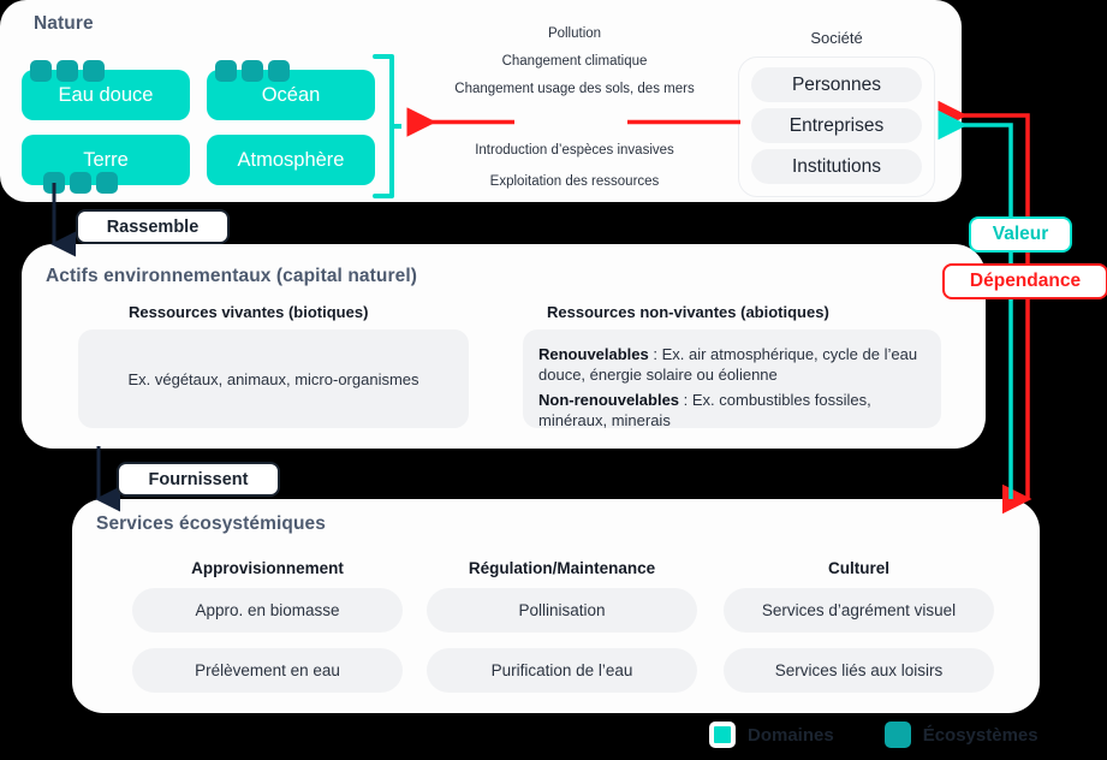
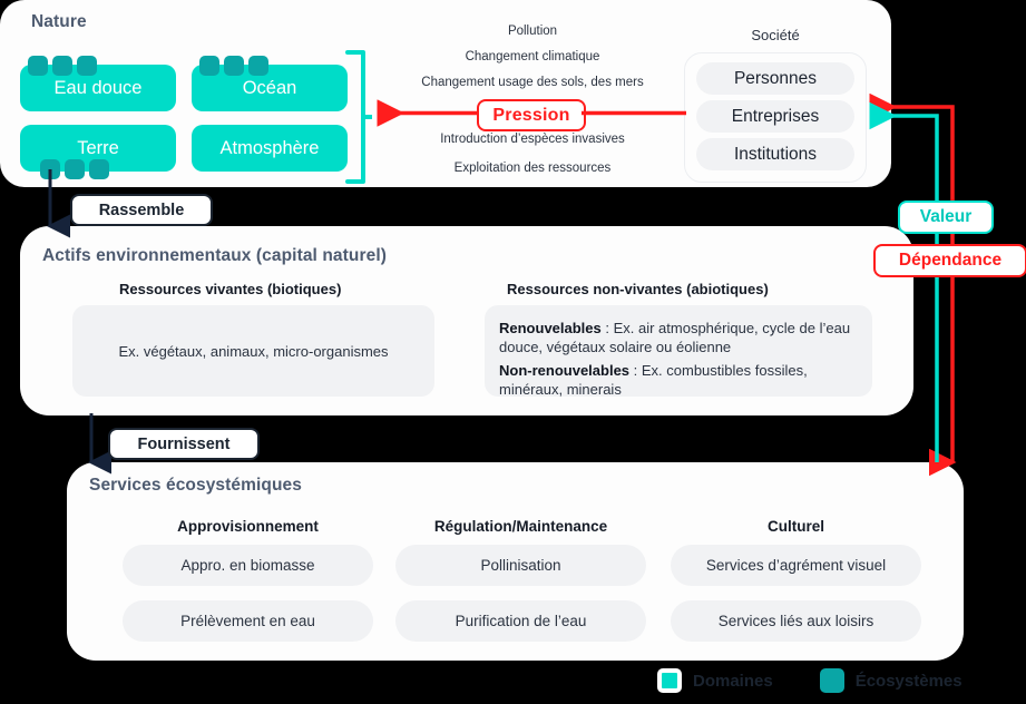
  Nature
  Eau douce
  Océan
  Terre
  Atmosphère
  Pollution
  Changement climatique
  Changement usage des sols, des mers
  Introduction d’espèces invasives
  Exploitation des ressources
+ Pression
  Société
  Personnes
  Entreprises
  Institutions
  Actifs environnementaux (capital naturel)
  Ressources vivantes (biotiques)
  Ressources non-vivantes (abiotiques)
  Ex. végétaux, animaux, micro-organismes
- Renouvelables : Ex. air atmosphérique, cycle de l’eau douce, énergie solaire ou éolienne
+ Renouvelables : Ex. air atmosphérique, cycle de l’eau douce, végétaux solaire ou éolienne
  Non-renouvelables : Ex. combustibles fossiles, minéraux, minerais
  Services écosystémiques
  Approvisionnement
  Régulation/Maintenance
  Culturel
  Appro. en biomasse
  Prélèvement en eau
  Pollinisation
  Purification de l’eau
  Services d’agrément visuel
  Services liés aux loisirs
  Rassemble
  Fournissent
  Valeur
  Dépendance
  Domaines
  Écosystèmes
